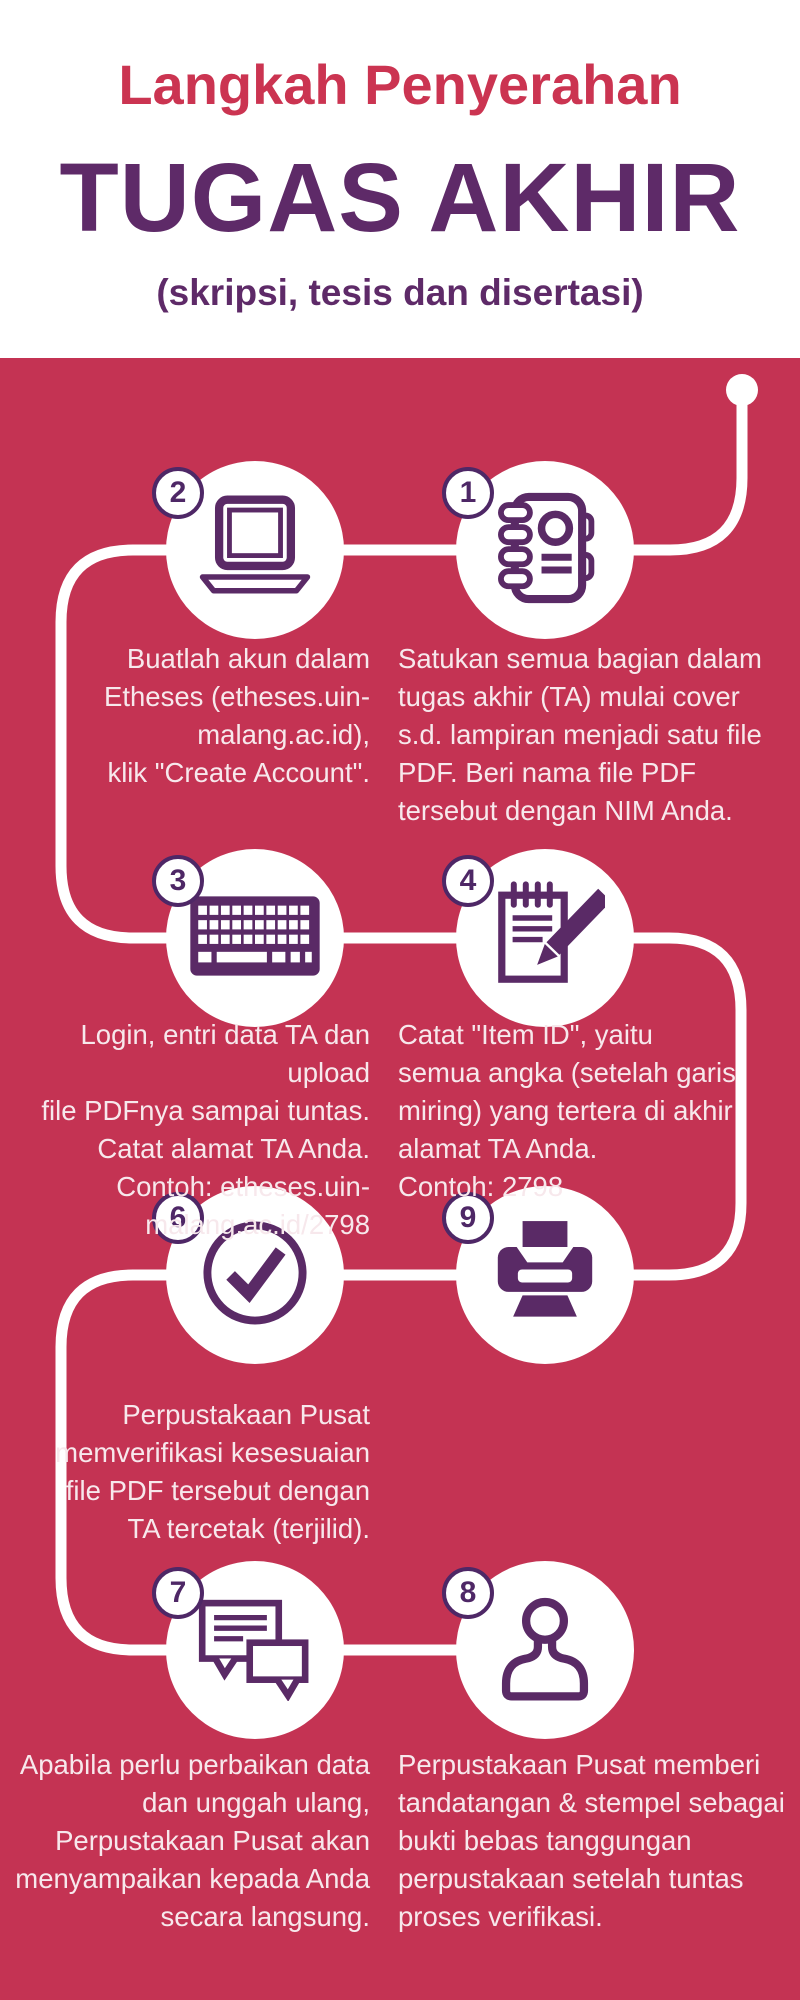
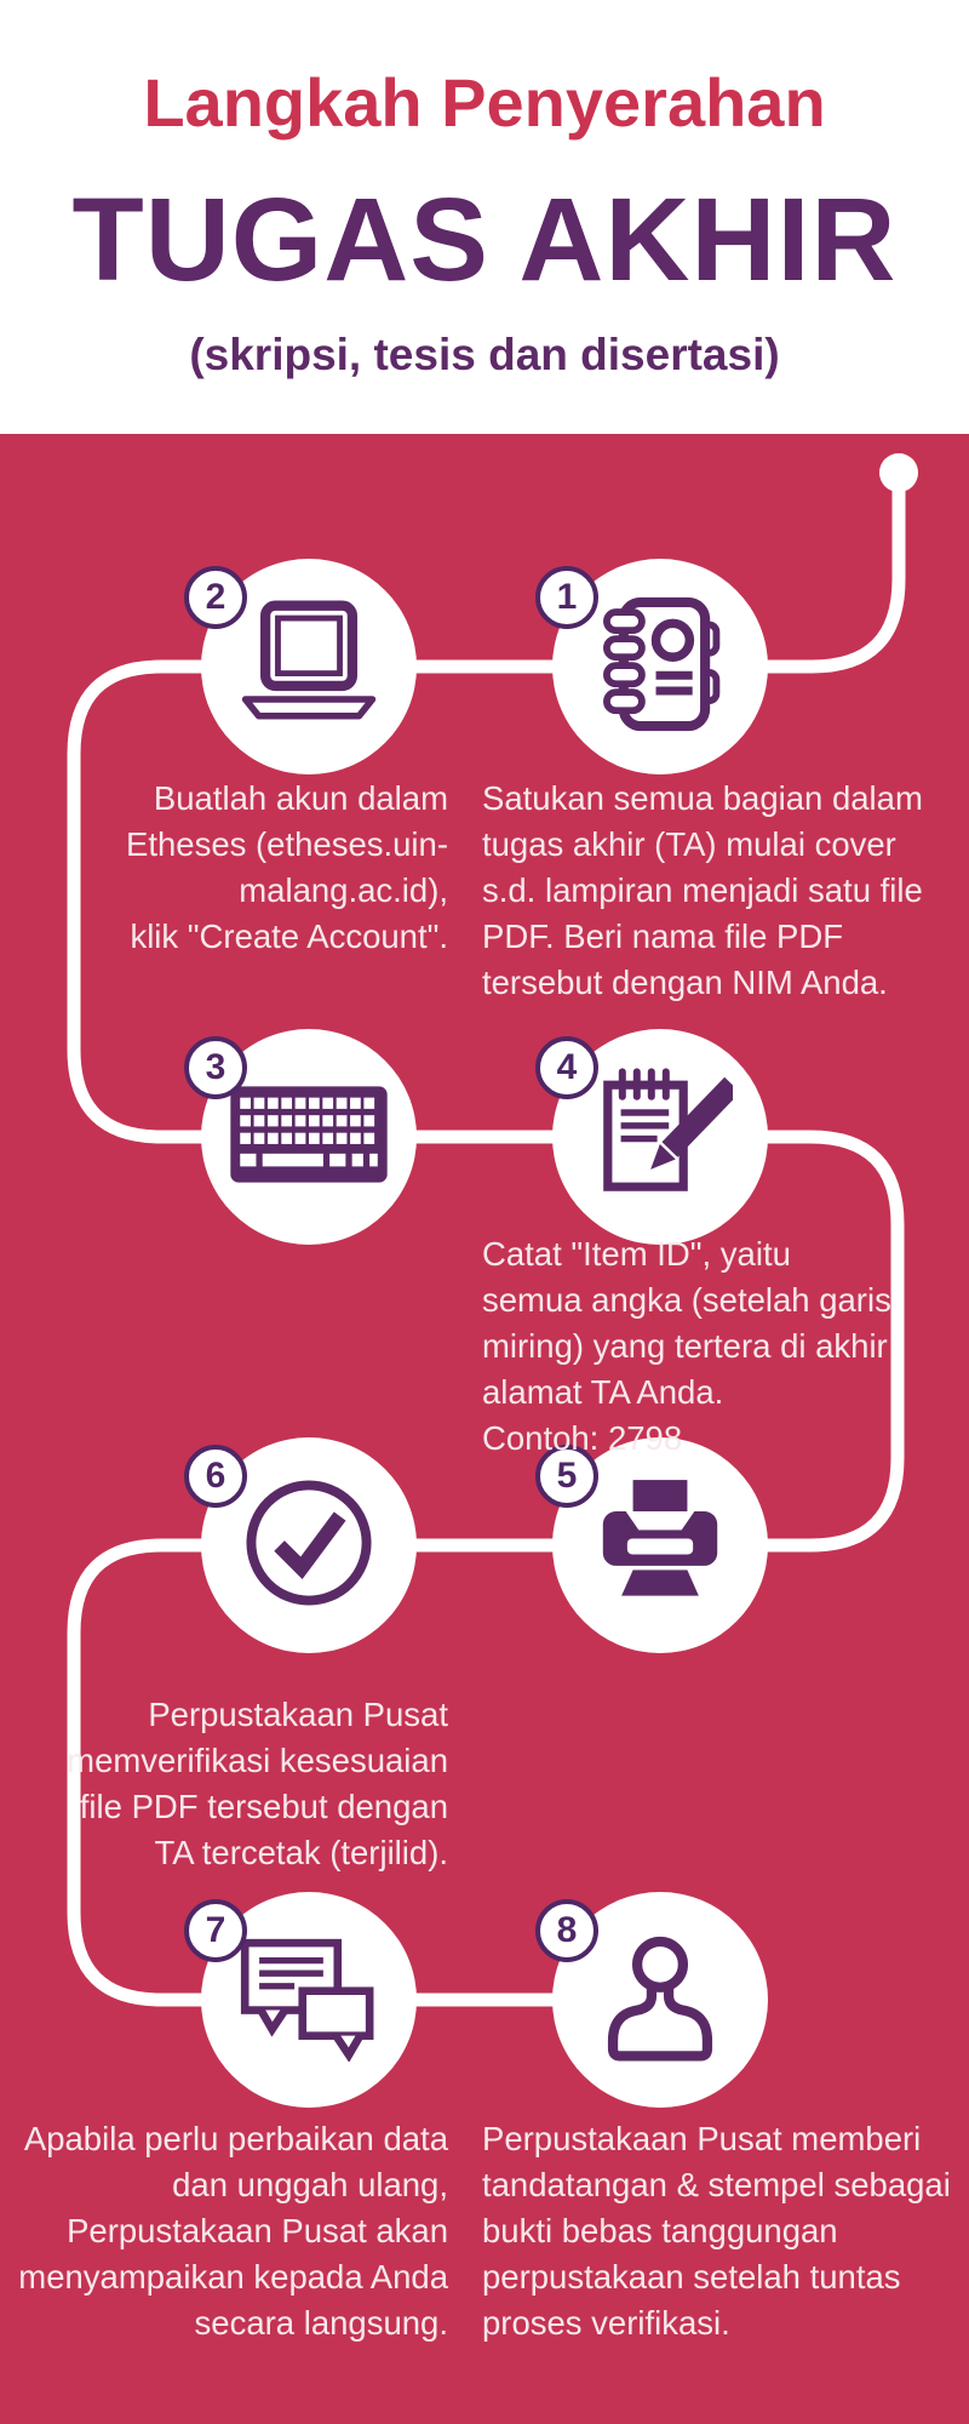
  Langkah Penyerahan
  TUGAS AKHIR
  (skripsi, tesis dan disertasi)
  2
  1
  3
  4
  6
- 9
+ 5
  7
  8
  Buatlah akun dalam
  Etheses (etheses.uin-
  malang.ac.id),
  klik "Create Account".
  Satukan semua bagian dalam
  tugas akhir (TA) mulai cover
  s.d. lampiran menjadi satu file
  PDF. Beri nama file PDF
  tersebut dengan NIM Anda.
- Login, entri data TA dan upload
- file PDFnya sampai tuntas.
- Catat alamat TA Anda.
- Contoh: etheses.uin-
- malang.ac.id/2798
  Catat "Item ID", yaitu
  semua angka (setelah garis
  miring) yang tertera di akhir
  alamat TA Anda.
  Contoh: 2798
  Perpustakaan Pusat
  memverifikasi kesesuaian
  file PDF tersebut dengan
  TA tercetak (terjilid).
  Apabila perlu perbaikan data
  dan unggah ulang,
  Perpustakaan Pusat akan
  menyampaikan kepada Anda
  secara langsung.
  Perpustakaan Pusat memberi
  tandatangan & stempel sebagai
  bukti bebas tanggungan
  perpustakaan setelah tuntas
  proses verifikasi.
